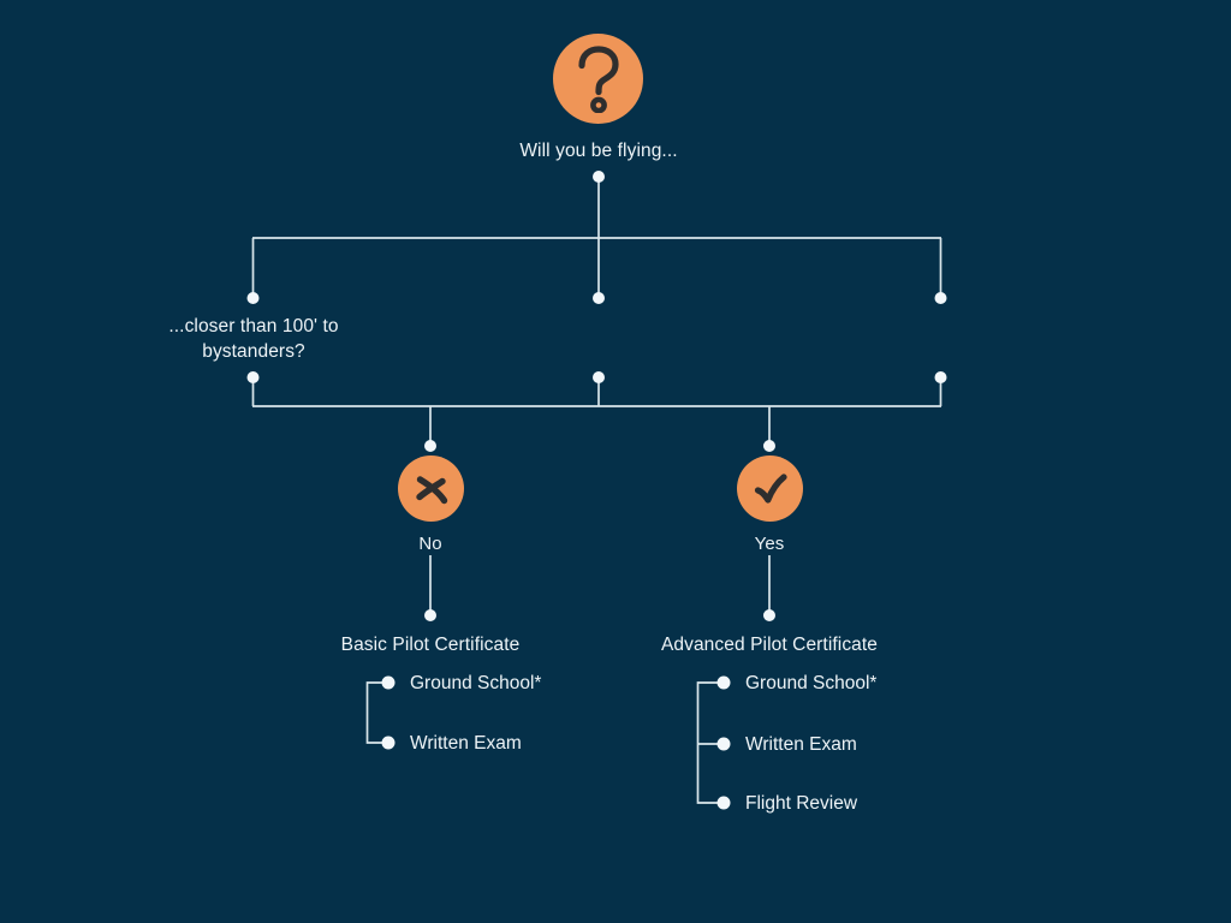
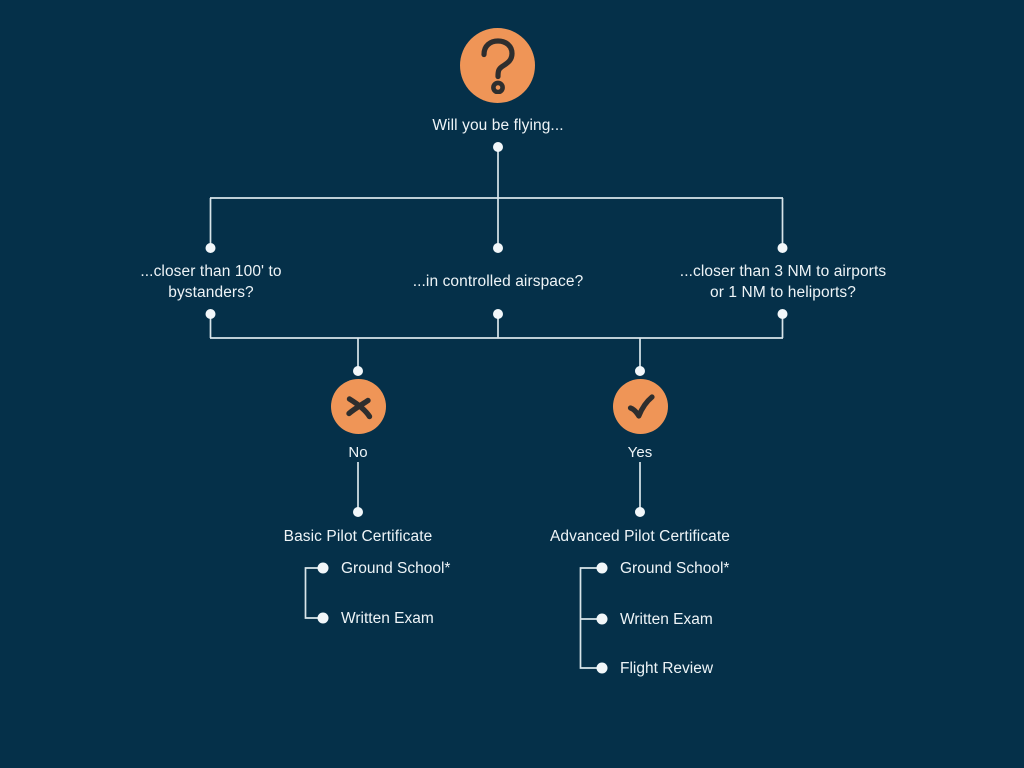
  Will you be flying...
  ...closer than 100' to
  bystanders?
+ ...in controlled airspace?
+ ...closer than 3 NM to airports
+ or 1 NM to heliports?
  No
  Basic Pilot Certificate
  Ground School*
  Written Exam
  Yes
  Advanced Pilot Certificate
  Ground School*
  Written Exam
  Flight Review
